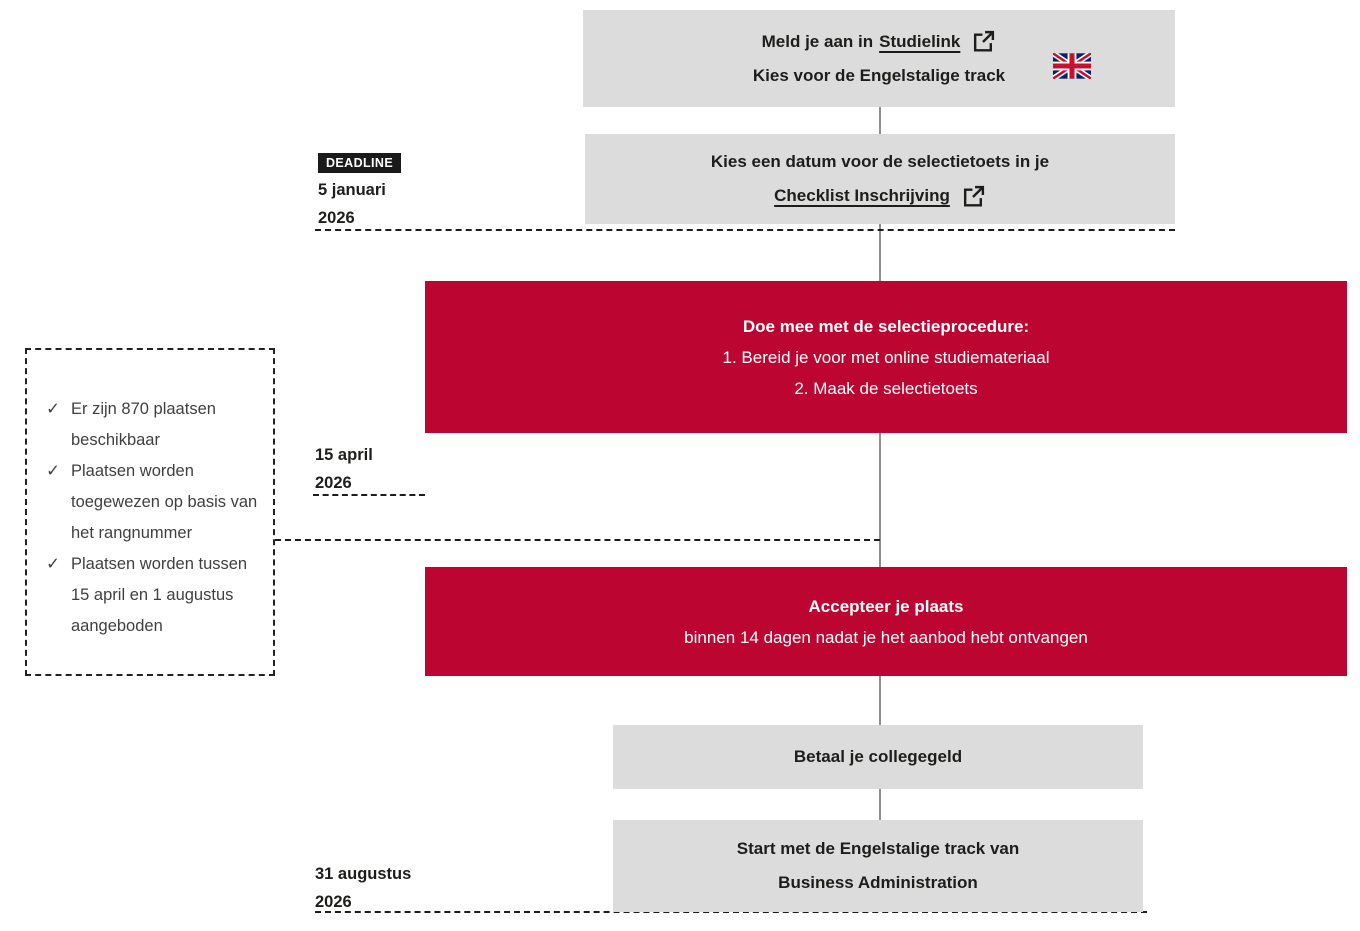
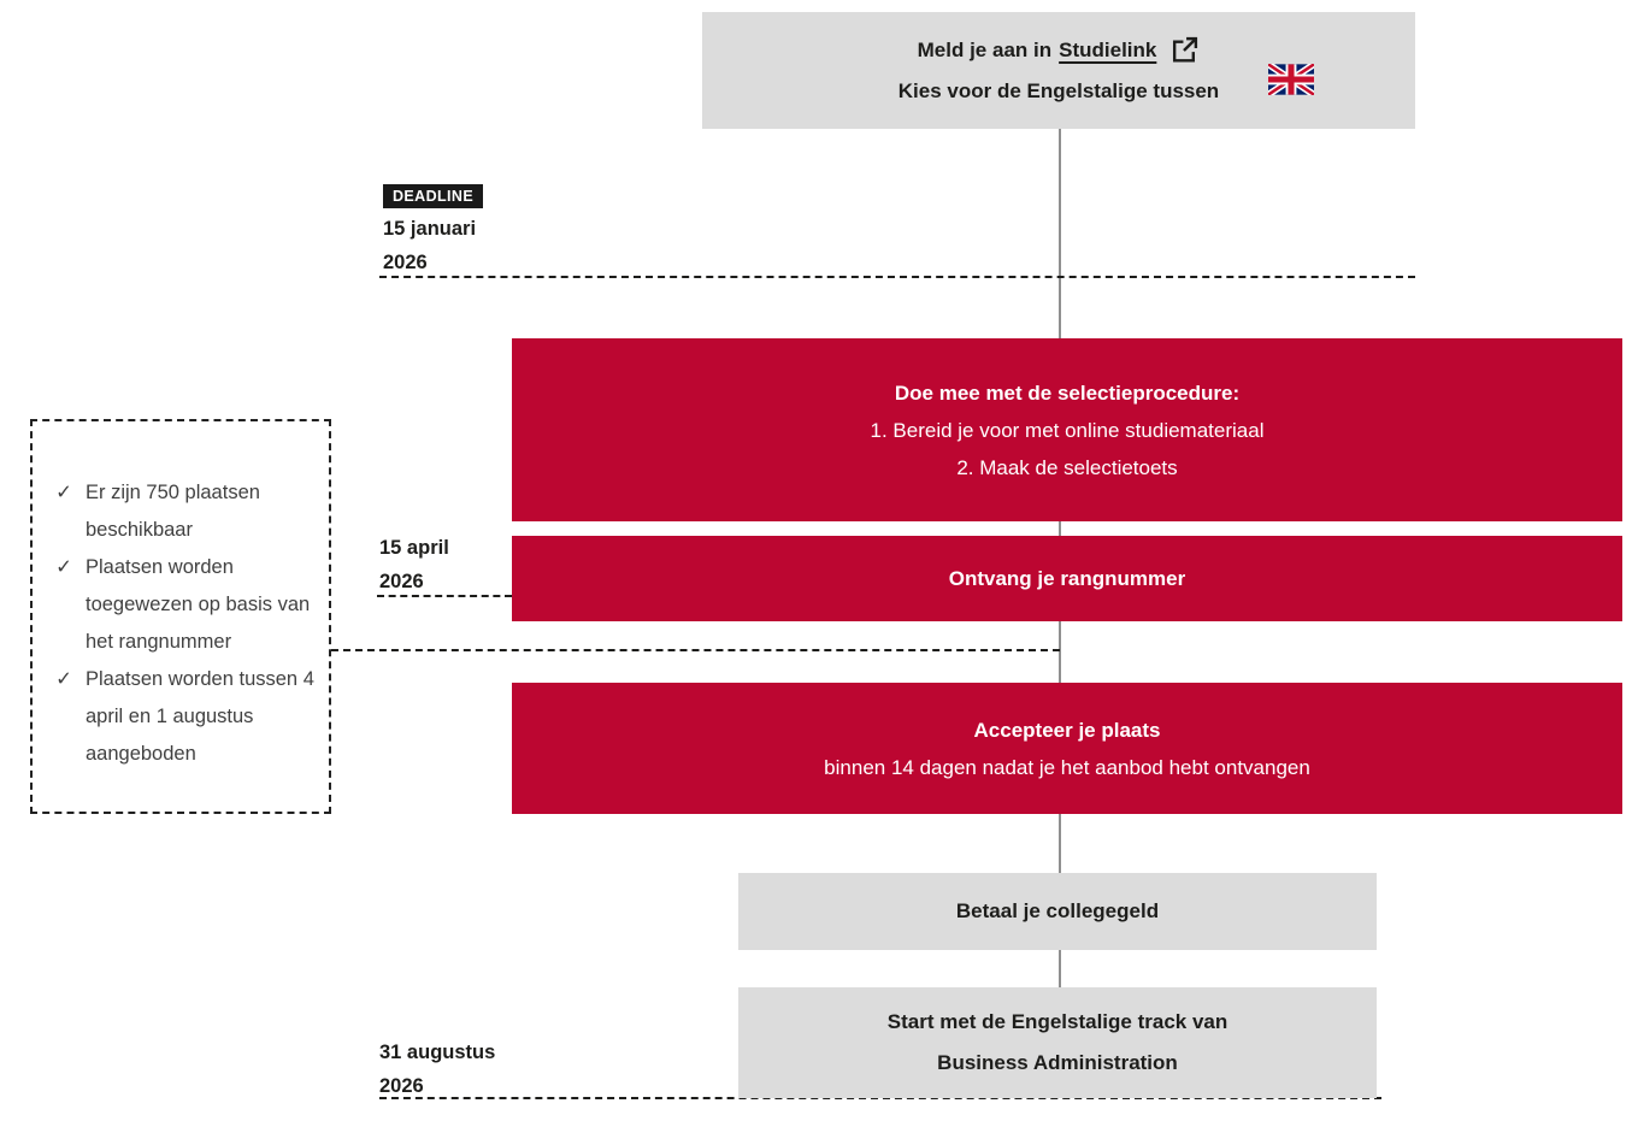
  Meld je aan in
  Studielink
- Kies voor de Engelstalige track
+ Kies voor de Engelstalige tussen
- Kies een datum voor de selectietoets in je
- Checklist Inschrijving
  DEADLINE
- 5 januari
+ 15 januari
  2026
  Doe mee met de selectieprocedure:
  1. Bereid je voor met online studiemateriaal
  2. Maak de selectietoets
  15 april
  2026
+ Ontvang je rangnummer
  ✓
- Er zijn 870 plaatsen beschikbaar
+ Er zijn 750 plaatsen beschikbaar
  ✓
  Plaatsen worden toegewezen op basis van het rangnummer
  ✓
- Plaatsen worden tussen 15 april en 1 augustus aangeboden
+ Plaatsen worden tussen 4 april en 1 augustus aangeboden
  Accepteer je plaats
  binnen 14 dagen nadat je het aanbod hebt ontvangen
  Betaal je collegegeld
  Start met de Engelstalige track van
  Business Administration
  31 augustus
  2026
